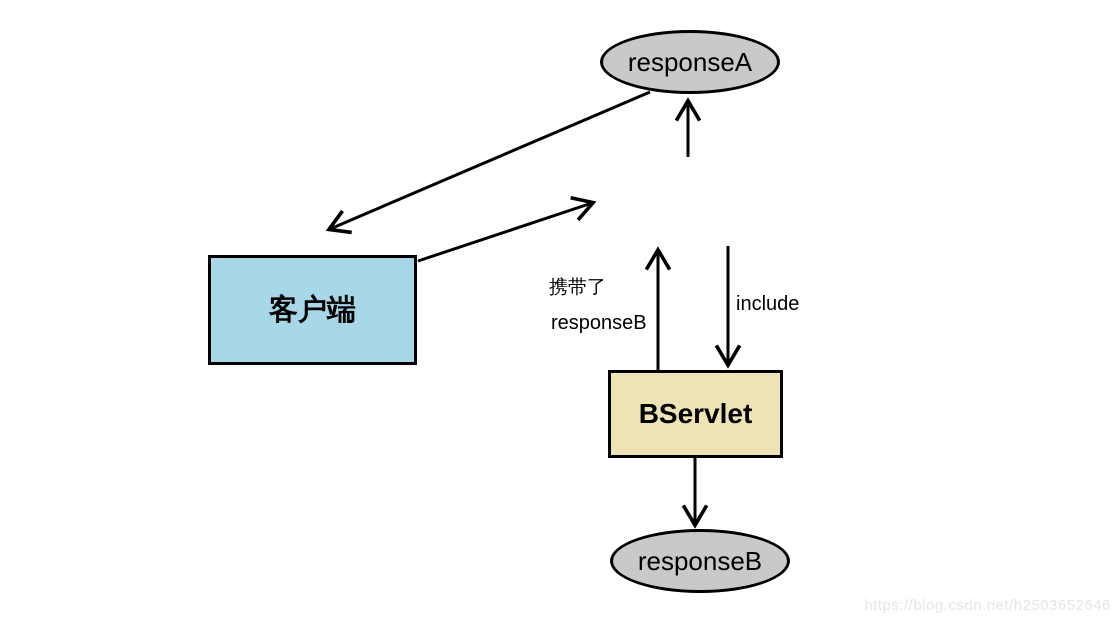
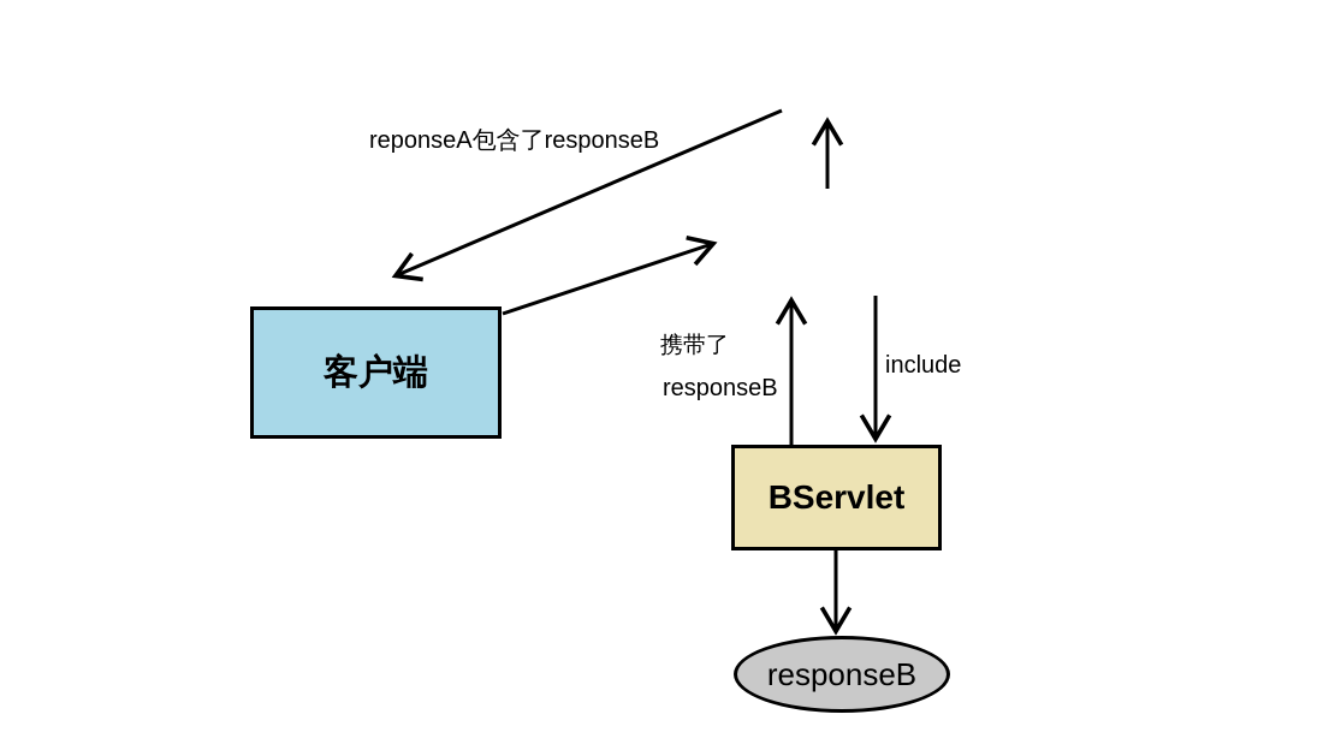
- responseA
  客户端
  BServlet
  responseB
+ reponseA包含了responseB
  携带了
  responseB
  include
- https://blog.csdn.net/h2503652646
